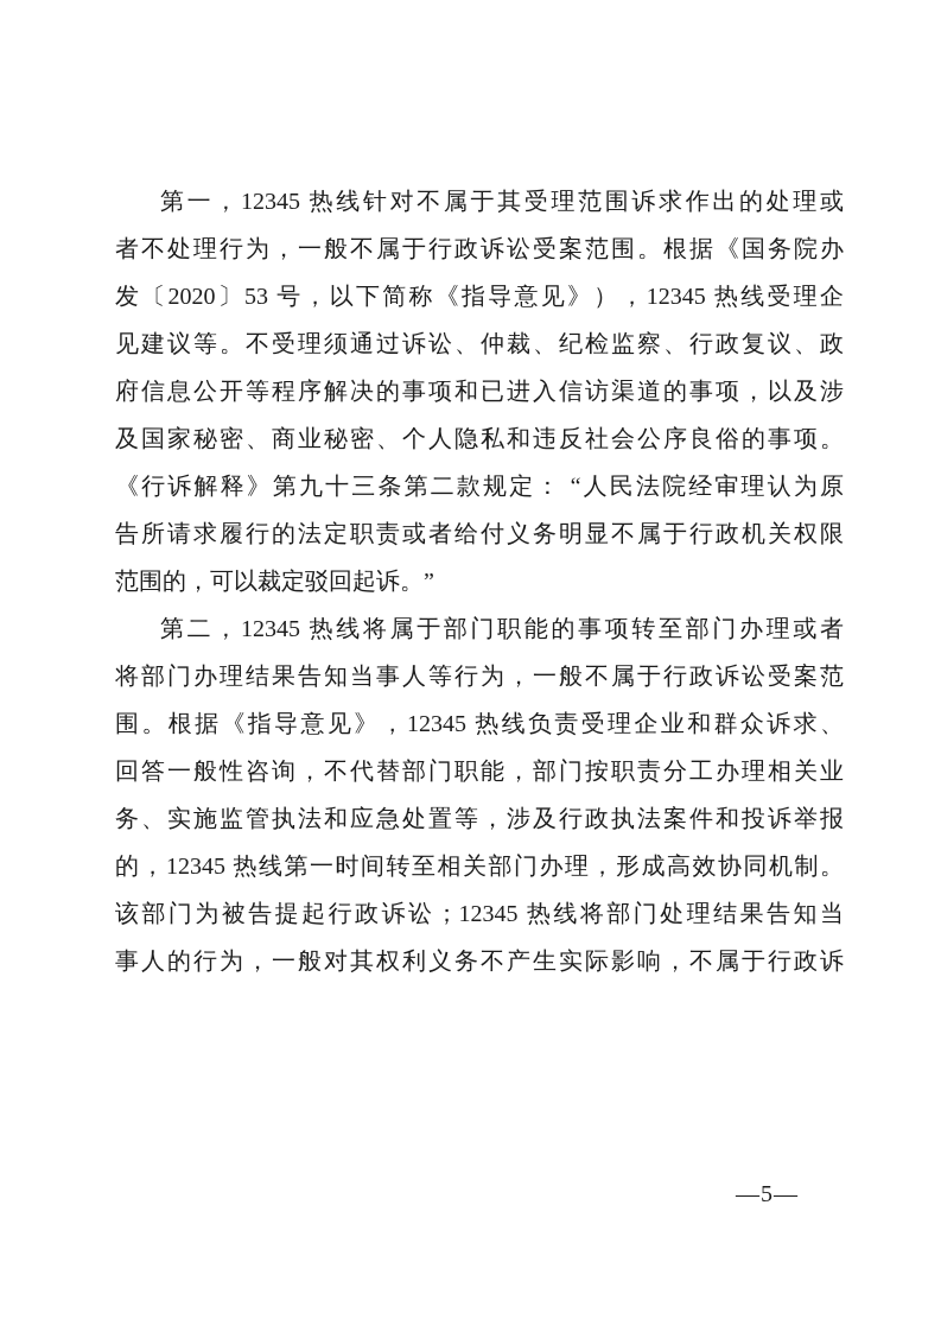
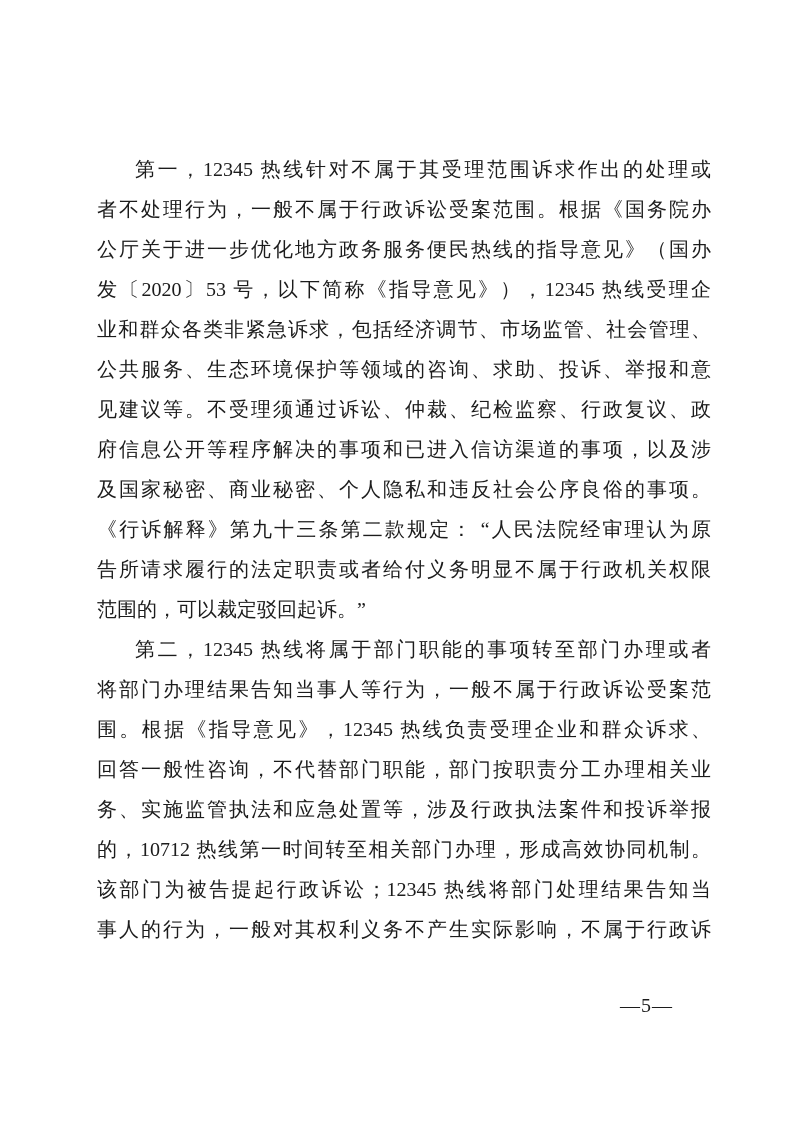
  第一，12345 热线针对不属于其受理范围诉求作出的处理或
  者不处理行为，一般不属于行政诉讼受案范围。根据《国务院办
+ 公厅关于进一步优化地方政务服务便民热线的指导意见》（国办
  发〔2020〕53 号，以下简称《指导意见》），12345 热线受理企
+ 业和群众各类非紧急诉求，包括经济调节、市场监管、社会管理、
+ 公共服务、生态环境保护等领域的咨询、求助、投诉、举报和意
  见建议等。不受理须通过诉讼、仲裁、纪检监察、行政复议、政
  府信息公开等程序解决的事项和已进入信访渠道的事项，以及涉
  及国家秘密、商业秘密、个人隐私和违反社会公序良俗的事项。
  《行诉解释》第九十三条第二款规定： “人民法院经审理认为原
  告所请求履行的法定职责或者给付义务明显不属于行政机关权限
  范围的，可以裁定驳回起诉。”
  第二，12345 热线将属于部门职能的事项转至部门办理或者
  将部门办理结果告知当事人等行为，一般不属于行政诉讼受案范
  围。根据《指导意见》，12345 热线负责受理企业和群众诉求、
  回答一般性咨询，不代替部门职能，部门按职责分工办理相关业
  务、实施监管执法和应急处置等，涉及行政执法案件和投诉举报
- 的，12345 热线第一时间转至相关部门办理，形成高效协同机制。
+ 的，10712 热线第一时间转至相关部门办理，形成高效协同机制。
  该部门为被告提起行政诉讼；12345 热线将部门处理结果告知当
  事人的行为，一般对其权利义务不产生实际影响，不属于行政诉
  —5—
